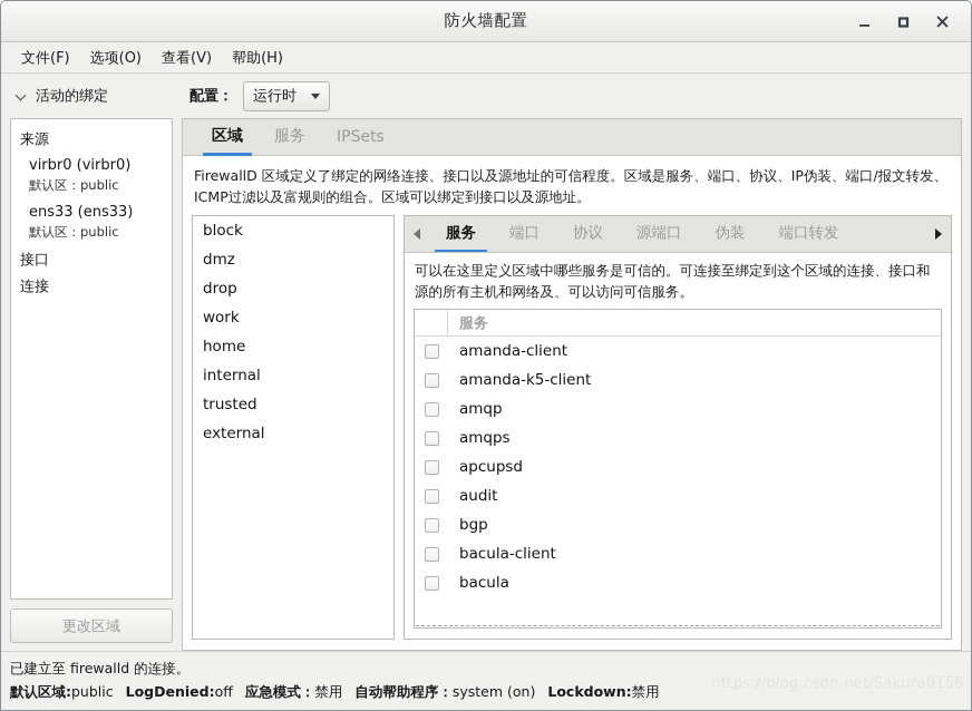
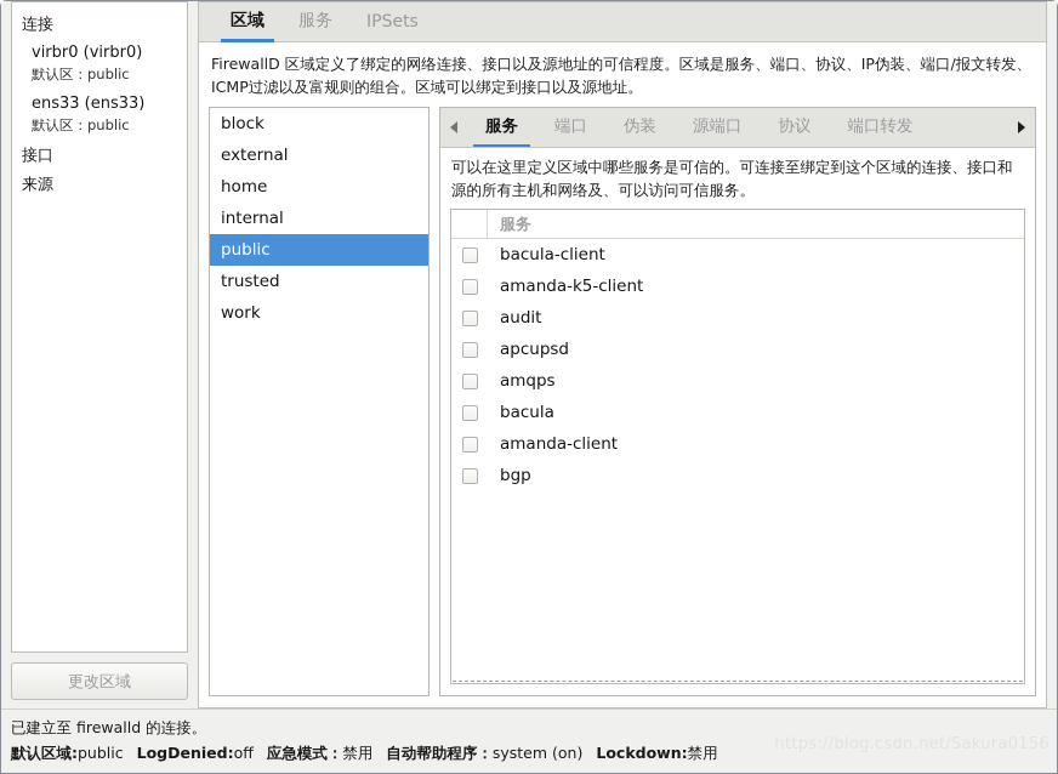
- 防火墙配置
- 文件(F)
- 选项(O)
- 查看(V)
- 帮助(H)
- 活动的绑定
- 配置：
- 运行时
- 来源
+ 连接
  virbr0 (virbr0)
  默认区：public
  ens33 (ens33)
  默认区：public
  接口
- 连接
+ 来源
  更改区域
  区域
  服务
  IPSets
  FirewallD 区域定义了绑定的网络连接、接口以及源地址的可信程度。区域是服务、端口、协议、IP伪装、端口/报文转发、ICMP过滤以及富规则的组合。区域可以绑定到接口以及源地址。
  block
- dmz
- drop
- work
+ external
  home
  internal
+ public
  trusted
- external
+ work
  服务
  端口
- 协议
+ 伪装
  源端口
- 伪装
+ 协议
  端口转发
  可以在这里定义区域中哪些服务是可信的。可连接至绑定到这个区域的连接、接口和源的所有主机和网络及、可以访问可信服务。
  服务
- amanda-client
+ bacula-client
  amanda-k5-client
- amqp
- amqps
+ audit
  apcupsd
- audit
+ amqps
- bgp
+ bacula
- bacula-client
+ amanda-client
- bacula
+ bgp
  已建立至 firewalld 的连接。
  默认区域:public LogDenied:off 应急模式：禁用 自动帮助程序：system (on) Lockdown:禁用
